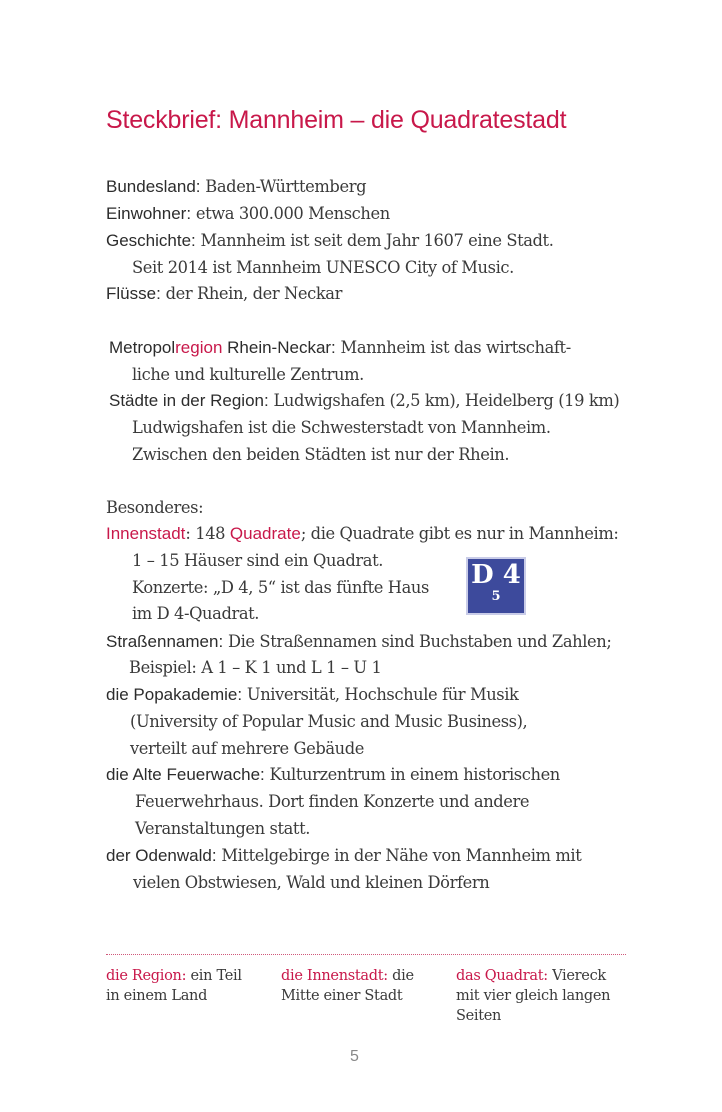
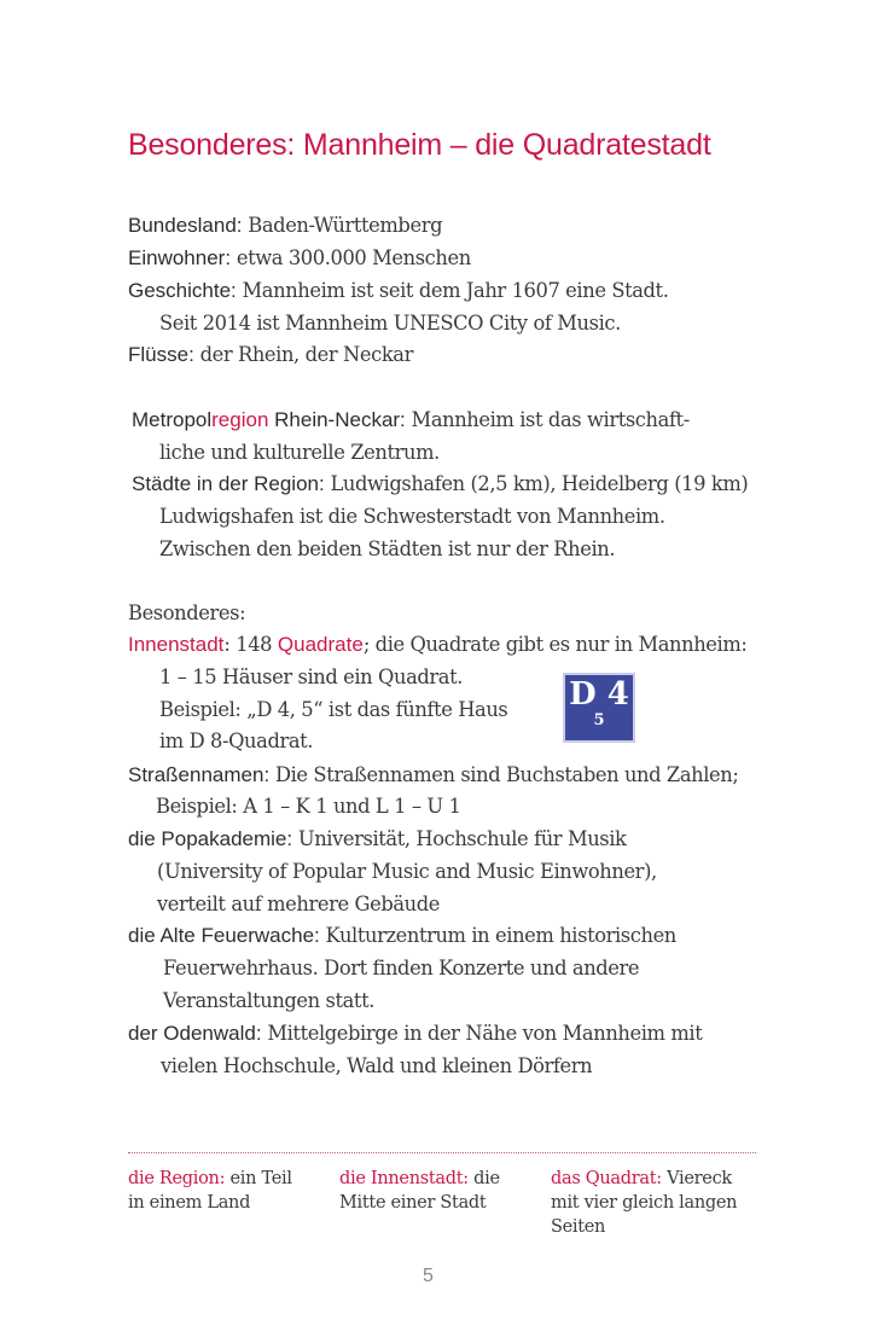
- Steckbrief: Mannheim – die Quadratestadt
+ Besonderes: Mannheim – die Quadratestadt
  Bundesland: Baden-Württemberg
  Einwohner: etwa 300.000 Menschen
  Geschichte: Mannheim ist seit dem Jahr 1607 eine Stadt.
  Seit 2014 ist Mannheim UNESCO City of Music.
  Flüsse: der Rhein, der Neckar
  Metropolregion Rhein-Neckar: Mannheim ist das wirtschaft-
  liche und kulturelle Zentrum.
  Städte in der Region: Ludwigshafen (2,5 km), Heidelberg (19 km)
  Ludwigshafen ist die Schwesterstadt von Mannheim.
  Zwischen den beiden Städten ist nur der Rhein.
  Besonderes:
  Innenstadt: 148 Quadrate; die Quadrate gibt es nur in Mannheim:
  1 – 15 Häuser sind ein Quadrat.
- Konzerte: „D 4, 5“ ist das fünfte Haus
+ Beispiel: „D 4, 5“ ist das fünfte Haus
- im D 4-Quadrat.
+ im D 8-Quadrat.
  D 4
  5
  Straßennamen: Die Straßennamen sind Buchstaben und Zahlen;
  Beispiel: A 1 – K 1 und L 1 – U 1
  die Popakademie: Universität, Hochschule für Musik
- (University of Popular Music and Music Business),
+ (University of Popular Music and Music Einwohner),
  verteilt auf mehrere Gebäude
  die Alte Feuerwache: Kulturzentrum in einem historischen
  Feuerwehrhaus. Dort finden Konzerte und andere
  Veranstaltungen statt.
  der Odenwald: Mittelgebirge in der Nähe von Mannheim mit
- vielen Obstwiesen, Wald und kleinen Dörfern
+ vielen Hochschule, Wald und kleinen Dörfern
  die Region: ein Teil
  in einem Land
  die Innenstadt: die
  Mitte einer Stadt
  das Quadrat: Viereck
  mit vier gleich langen
  Seiten
  5
